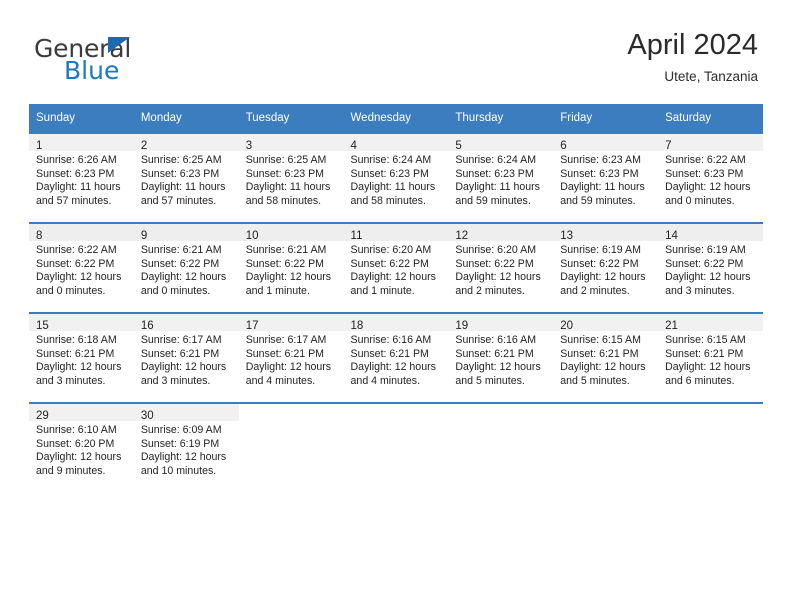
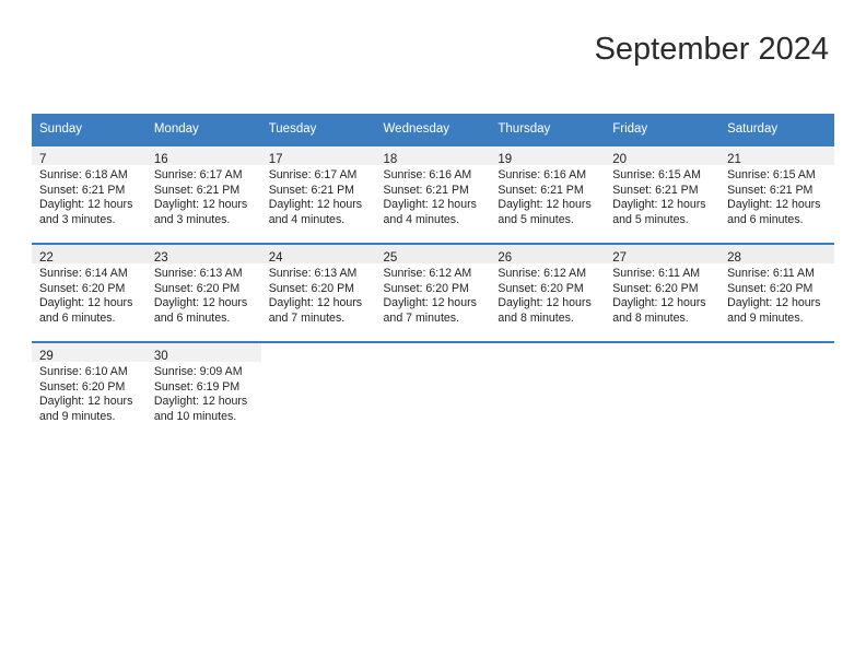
- General
- Blue
- April 2024
+ September 2024
- Utete, Tanzania
  Sunday	Monday	Tuesday	Wednesday	Thursday	Friday	Saturday
- 1Sunrise: 6:26 AMSunset: 6:23 PMDaylight: 11 hoursand 57 minutes.	2Sunrise: 6:25 AMSunset: 6:23 PMDaylight: 11 hoursand 57 minutes.	3Sunrise: 6:25 AMSunset: 6:23 PMDaylight: 11 hoursand 58 minutes.	4Sunrise: 6:24 AMSunset: 6:23 PMDaylight: 11 hoursand 58 minutes.	5Sunrise: 6:24 AMSunset: 6:23 PMDaylight: 11 hoursand 59 minutes.	6Sunrise: 6:23 AMSunset: 6:23 PMDaylight: 11 hoursand 59 minutes.	7Sunrise: 6:22 AMSunset: 6:23 PMDaylight: 12 hoursand 0 minutes.
- 8Sunrise: 6:22 AMSunset: 6:22 PMDaylight: 12 hoursand 0 minutes.	9Sunrise: 6:21 AMSunset: 6:22 PMDaylight: 12 hoursand 0 minutes.	10Sunrise: 6:21 AMSunset: 6:22 PMDaylight: 12 hoursand 1 minute.	11Sunrise: 6:20 AMSunset: 6:22 PMDaylight: 12 hoursand 1 minute.	12Sunrise: 6:20 AMSunset: 6:22 PMDaylight: 12 hoursand 2 minutes.	13Sunrise: 6:19 AMSunset: 6:22 PMDaylight: 12 hoursand 2 minutes.	14Sunrise: 6:19 AMSunset: 6:22 PMDaylight: 12 hoursand 3 minutes.
- 15Sunrise: 6:18 AMSunset: 6:21 PMDaylight: 12 hoursand 3 minutes.	16Sunrise: 6:17 AMSunset: 6:21 PMDaylight: 12 hoursand 3 minutes.	17Sunrise: 6:17 AMSunset: 6:21 PMDaylight: 12 hoursand 4 minutes.	18Sunrise: 6:16 AMSunset: 6:21 PMDaylight: 12 hoursand 4 minutes.	19Sunrise: 6:16 AMSunset: 6:21 PMDaylight: 12 hoursand 5 minutes.	20Sunrise: 6:15 AMSunset: 6:21 PMDaylight: 12 hoursand 5 minutes.	21Sunrise: 6:15 AMSunset: 6:21 PMDaylight: 12 hoursand 6 minutes.
+ 7Sunrise: 6:18 AMSunset: 6:21 PMDaylight: 12 hoursand 3 minutes.	16Sunrise: 6:17 AMSunset: 6:21 PMDaylight: 12 hoursand 3 minutes.	17Sunrise: 6:17 AMSunset: 6:21 PMDaylight: 12 hoursand 4 minutes.	18Sunrise: 6:16 AMSunset: 6:21 PMDaylight: 12 hoursand 4 minutes.	19Sunrise: 6:16 AMSunset: 6:21 PMDaylight: 12 hoursand 5 minutes.	20Sunrise: 6:15 AMSunset: 6:21 PMDaylight: 12 hoursand 5 minutes.	21Sunrise: 6:15 AMSunset: 6:21 PMDaylight: 12 hoursand 6 minutes.
+ 22Sunrise: 6:14 AMSunset: 6:20 PMDaylight: 12 hoursand 6 minutes.	23Sunrise: 6:13 AMSunset: 6:20 PMDaylight: 12 hoursand 6 minutes.	24Sunrise: 6:13 AMSunset: 6:20 PMDaylight: 12 hoursand 7 minutes.	25Sunrise: 6:12 AMSunset: 6:20 PMDaylight: 12 hoursand 7 minutes.	26Sunrise: 6:12 AMSunset: 6:20 PMDaylight: 12 hoursand 8 minutes.	27Sunrise: 6:11 AMSunset: 6:20 PMDaylight: 12 hoursand 8 minutes.	28Sunrise: 6:11 AMSunset: 6:20 PMDaylight: 12 hoursand 9 minutes.
- 29Sunrise: 6:10 AMSunset: 6:20 PMDaylight: 12 hoursand 9 minutes.	30Sunrise: 6:09 AMSunset: 6:19 PMDaylight: 12 hoursand 10 minutes.
+ 29Sunrise: 6:10 AMSunset: 6:20 PMDaylight: 12 hoursand 9 minutes.	30Sunrise: 9:09 AMSunset: 6:19 PMDaylight: 12 hoursand 10 minutes.
